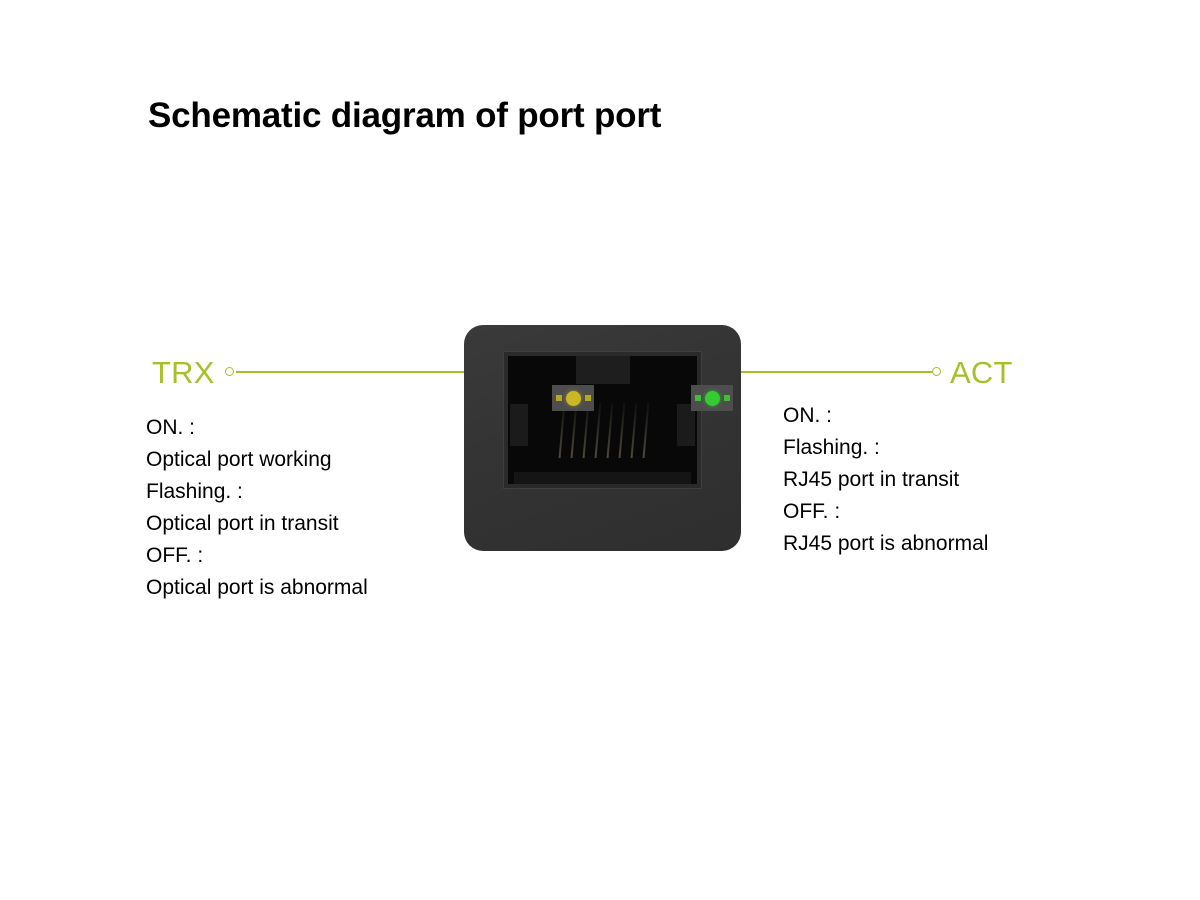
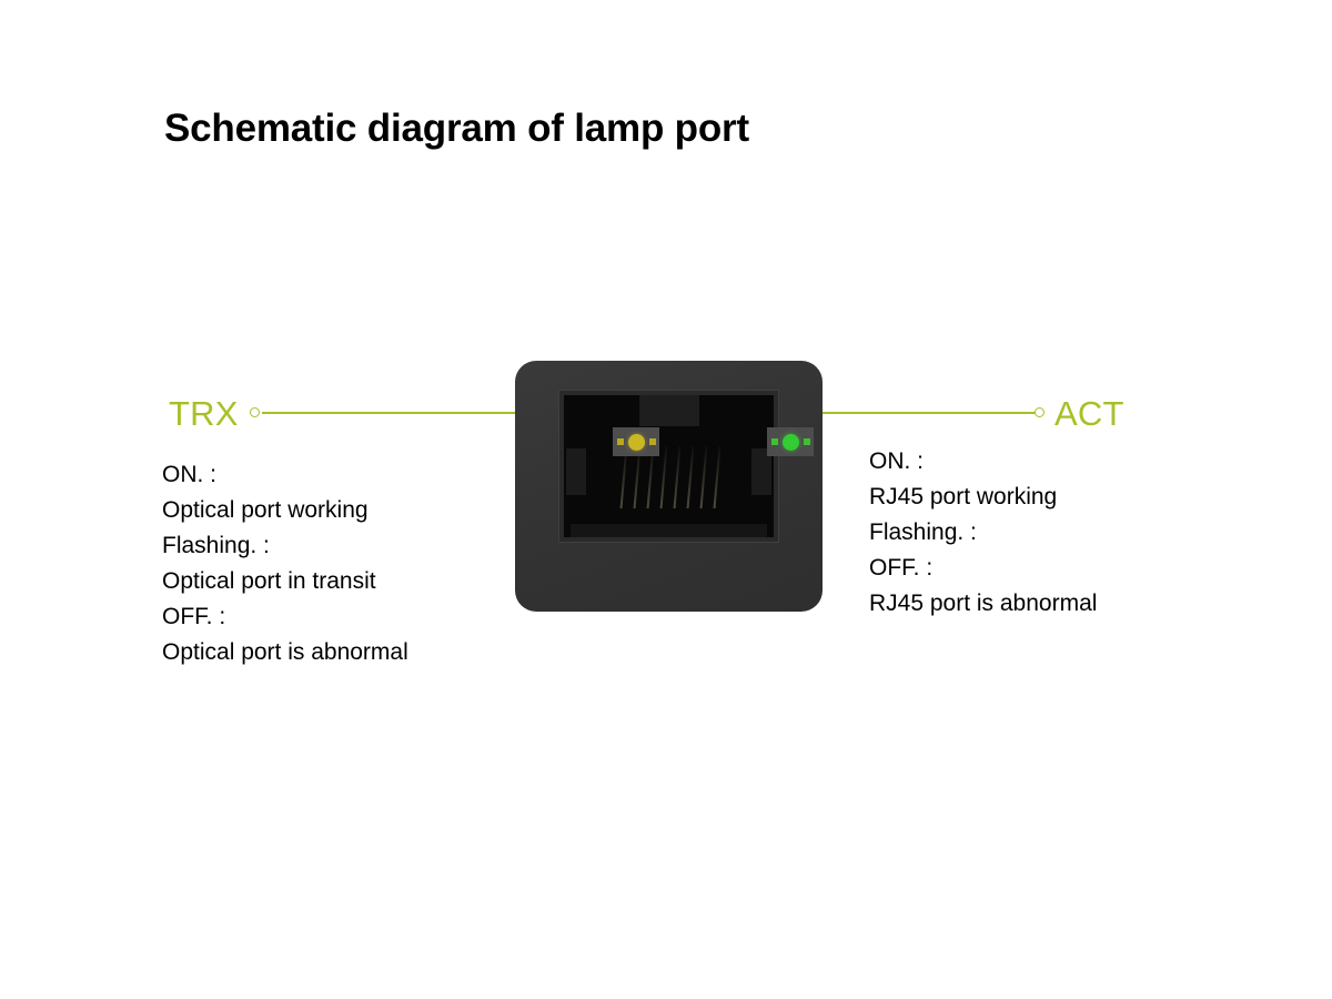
- Schematic diagram of port port
+ Schematic diagram of lamp port
  TRX
  ACT
  ON. :
  Optical port working
  Flashing. :
  Optical port in transit
  OFF. :
  Optical port is abnormal
  ON. :
+ RJ45 port working
  Flashing. :
- RJ45 port in transit
  OFF. :
  RJ45 port is abnormal
